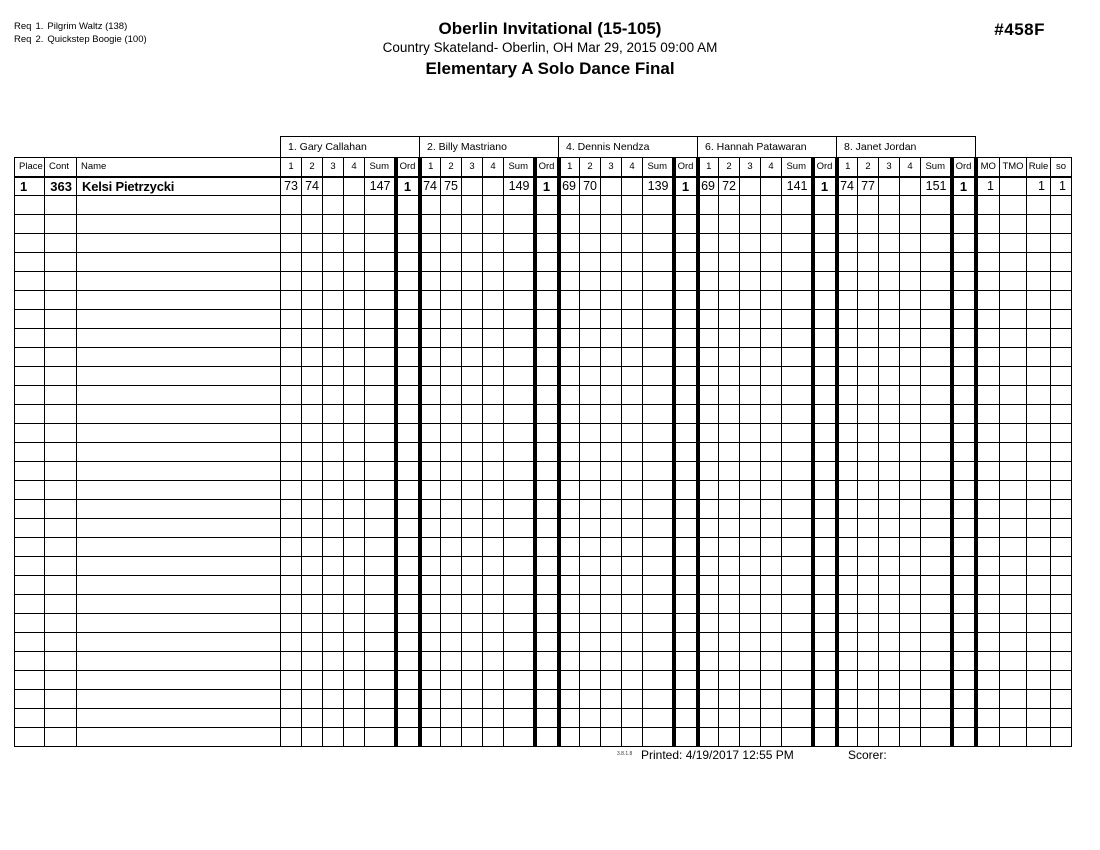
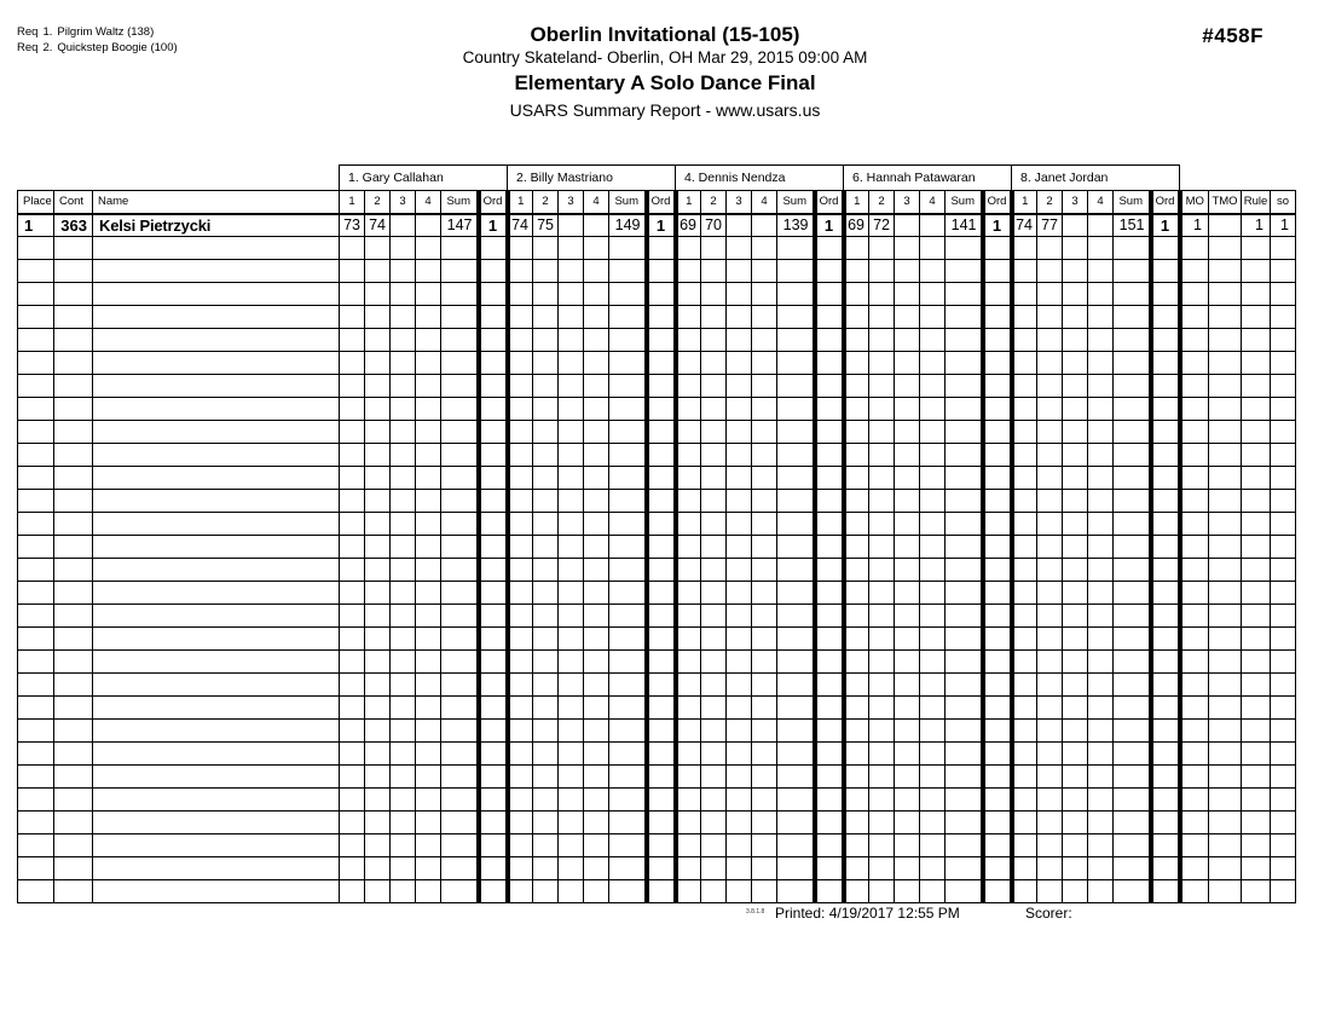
  Req 1. Pilgrim Waltz (138)
  Req 2. Quickstep Boogie (100)
  Oberlin Invitational (15-105)
  Country Skateland- Oberlin, OH Mar 29, 2015 09:00 AM
  Elementary A Solo Dance Final
+ USARS Summary Report - www.usars.us
  #458F
  	1. Gary Callahan	2. Billy Mastriano	4. Dennis Nendza	6. Hannah Patawaran	8. Janet Jordan
  Place	Cont	Name	1	2	3	4	Sum	Ord	1	2	3	4	Sum	Ord	1	2	3	4	Sum	Ord	1	2	3	4	Sum	Ord	1	2	3	4	Sum	Ord	MO	TMO	Rule	so
  1	363	Kelsi Pietrzycki	73	74			147	1	74	75			149	1	69	70			139	1	69	72			141	1	74	77			151	1	1		1	1
  Printed: 4/19/2017 12:55 PM
  Scorer:
